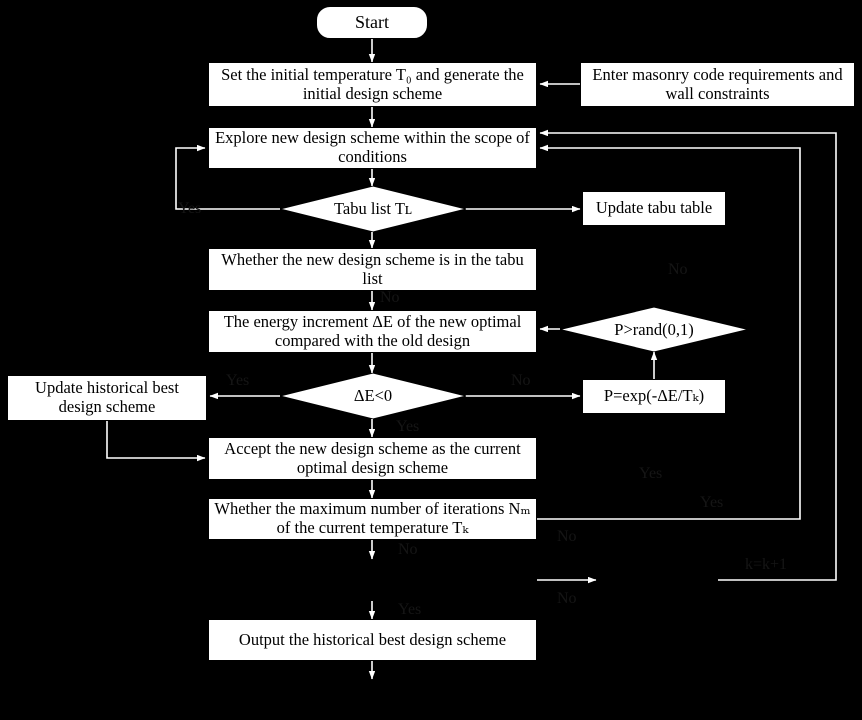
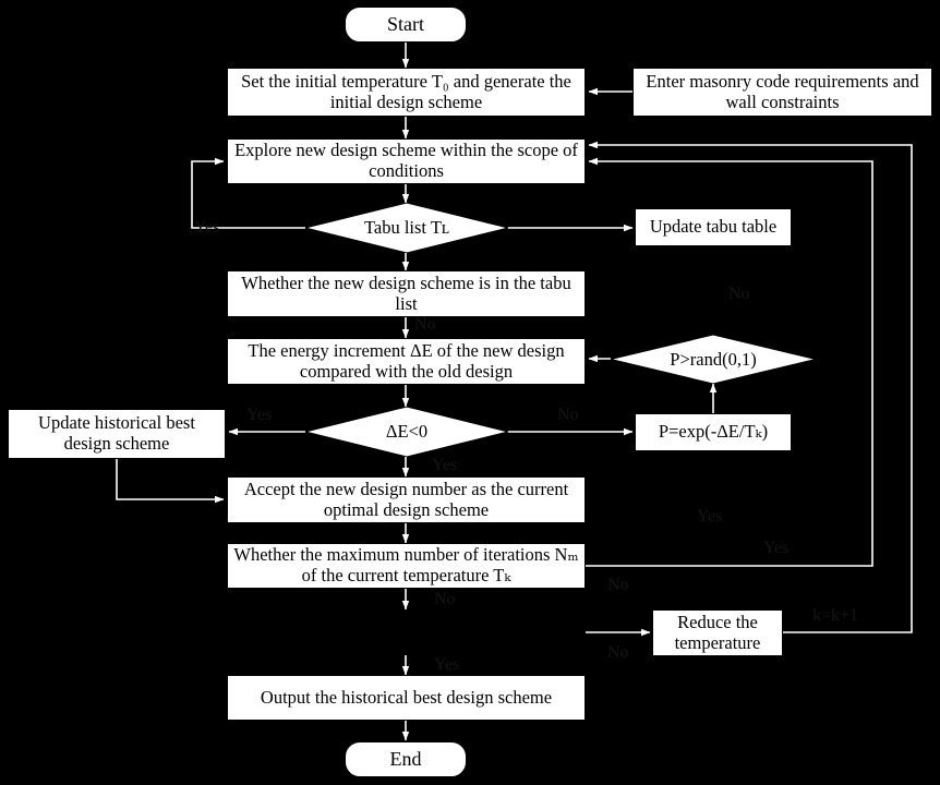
  Start
+ End
  Set the initial temperature T₀ and generate the initial design scheme
  Enter masonry code requirements and wall constraints
  Explore new design scheme within the scope of conditions
  Update tabu table
  Whether the new design scheme is in the tabu list
- The energy increment ΔE of the new optimal compared with the old design
+ The energy increment ΔE of the new design compared with the old design
  Update historical best design scheme
  P=exp(-ΔE/Tₖ)
- Accept the new design scheme as the current optimal design scheme
+ Accept the new design number as the current optimal design scheme
  Whether the maximum number of iterations Nₘ of the current temperature Tₖ
+ Reduce the temperature
  Output the historical best design scheme
  Tabu list Tʟ
  P>rand(0,1)
  ΔE<0
  Yes
  No
